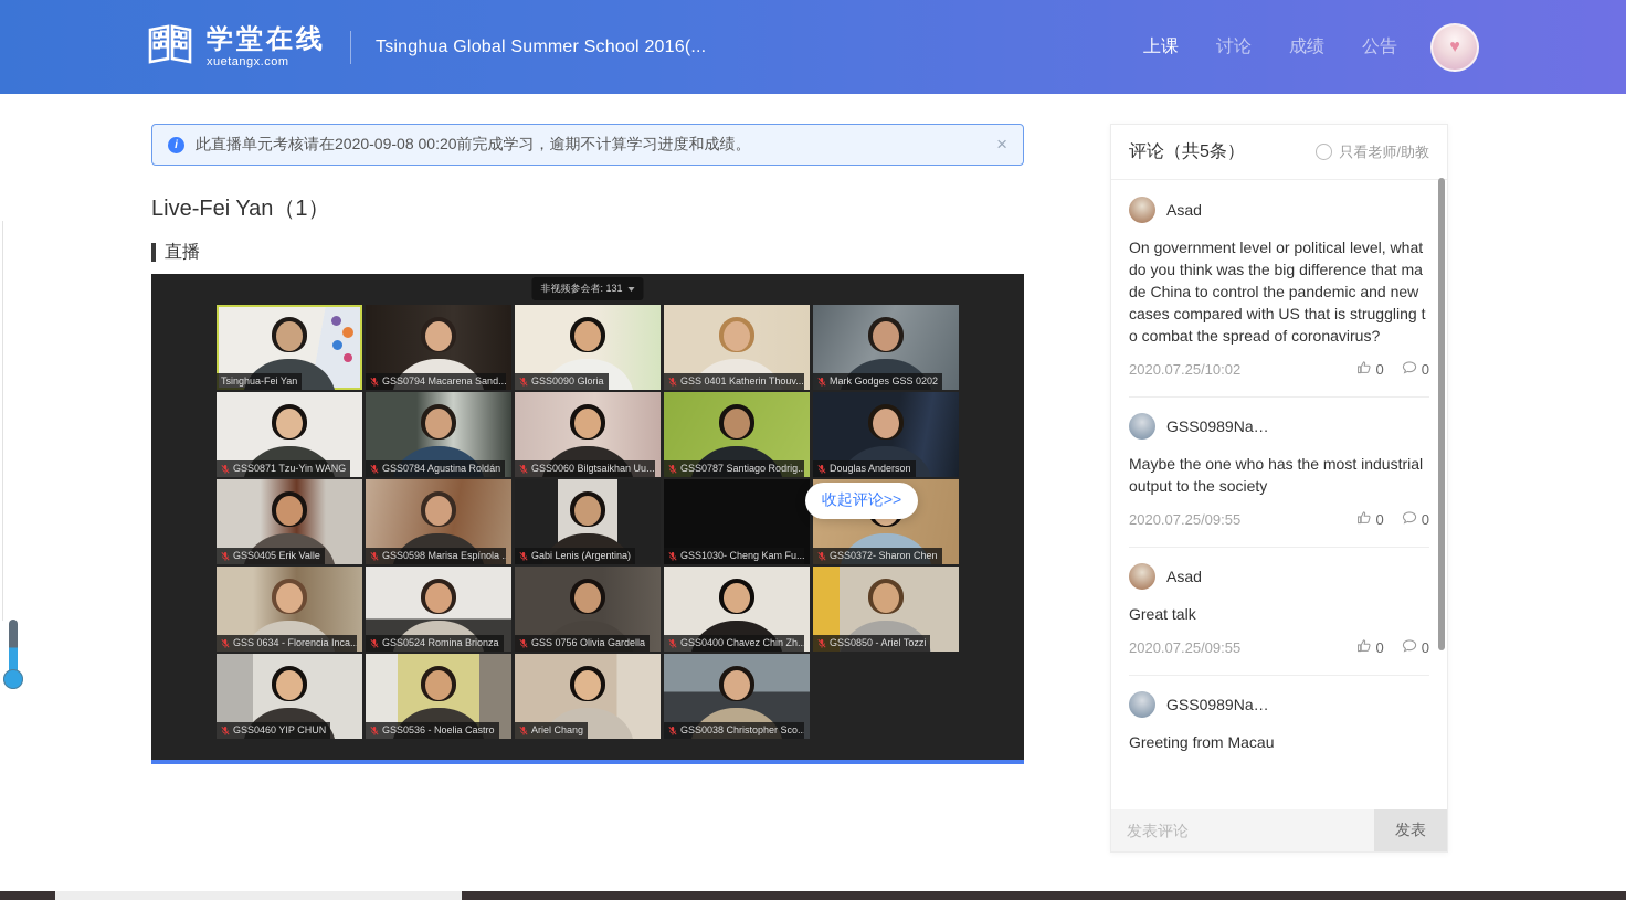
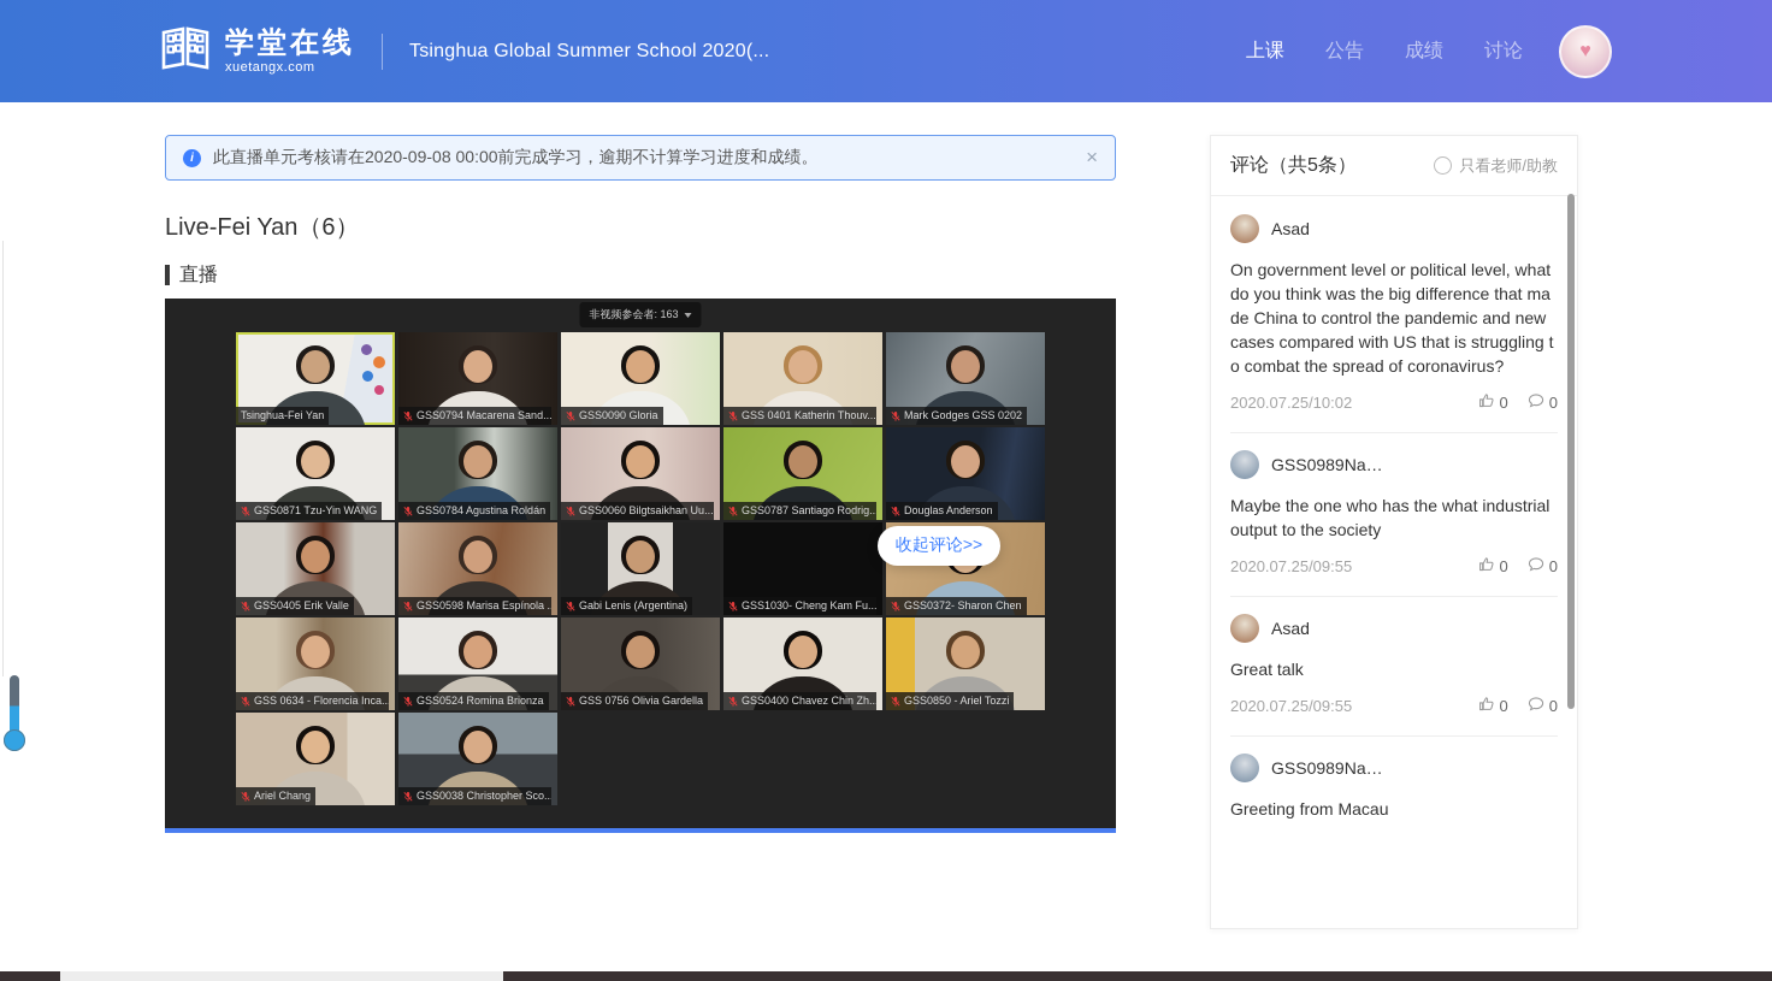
  学堂在线
  xuetangx.com
- Tsinghua Global Summer School 2016(...
+ Tsinghua Global Summer School 2020(...
  上课
- 讨论
+ 公告
  成绩
- 公告
+ 讨论
  ♥
  i
- 此直播单元考核请在2020-09-08 00:20前完成学习，逾期不计算学习进度和成绩。
+ 此直播单元考核请在2020-09-08 00:00前完成学习，逾期不计算学习进度和成绩。
  ×
- Live-Fei Yan（1）
+ Live-Fei Yan（6）
  直播
- 非视频参会者: 131
+ 非视频参会者: 163
  Tsinghua-Fei Yan
  GSS0794 Macarena Sand...
  GSS0090 Gloria
  GSS 0401 Katherin Thouv...
  Mark Godges GSS 0202
  GSS0871 Tzu-Yin WANG
  GSS0784 Agustina Roldán
  GSS0060 Bilgtsaikhan Uu...
  GSS0787 Santiago Rodrig..
  Douglas Anderson
  GSS0405 Erik Valle
  GSS0598 Marisa Espínola .
  Gabi Lenis (Argentina)
  GSS1030- Cheng Kam Fu...
  GSS0372- Sharon Chen
  GSS 0634 - Florencia Inca..
  GSS0524 Romina Brionza
  GSS 0756 Olivia Gardella
  GSS0400 Chavez Chin Zh..
  GSS0850 - Ariel Tozzi
- GSS0460 YIP CHUN
- GSS0536 - Noelia Castro
  Ariel Chang
  GSS0038 Christopher Sco..
  收起评论>>
  评论（共5条）
  只看老师/助教
  Asad
  On government level or political level, what do you think was the big difference that made China to control the pandemic and new cases compared with US that is struggling to combat the spread of coronavirus?
  2020.07.25/10:02
  0
  0
  GSS0989Na…
- Maybe the one who has the most industrial output to the society
+ Maybe the one who has the what industrial output to the society
  2020.07.25/09:55
  0
  0
  Asad
  Great talk
  2020.07.25/09:55
  0
  0
  GSS0989Na…
  Greeting from Macau
- 发表评论
- 发表
